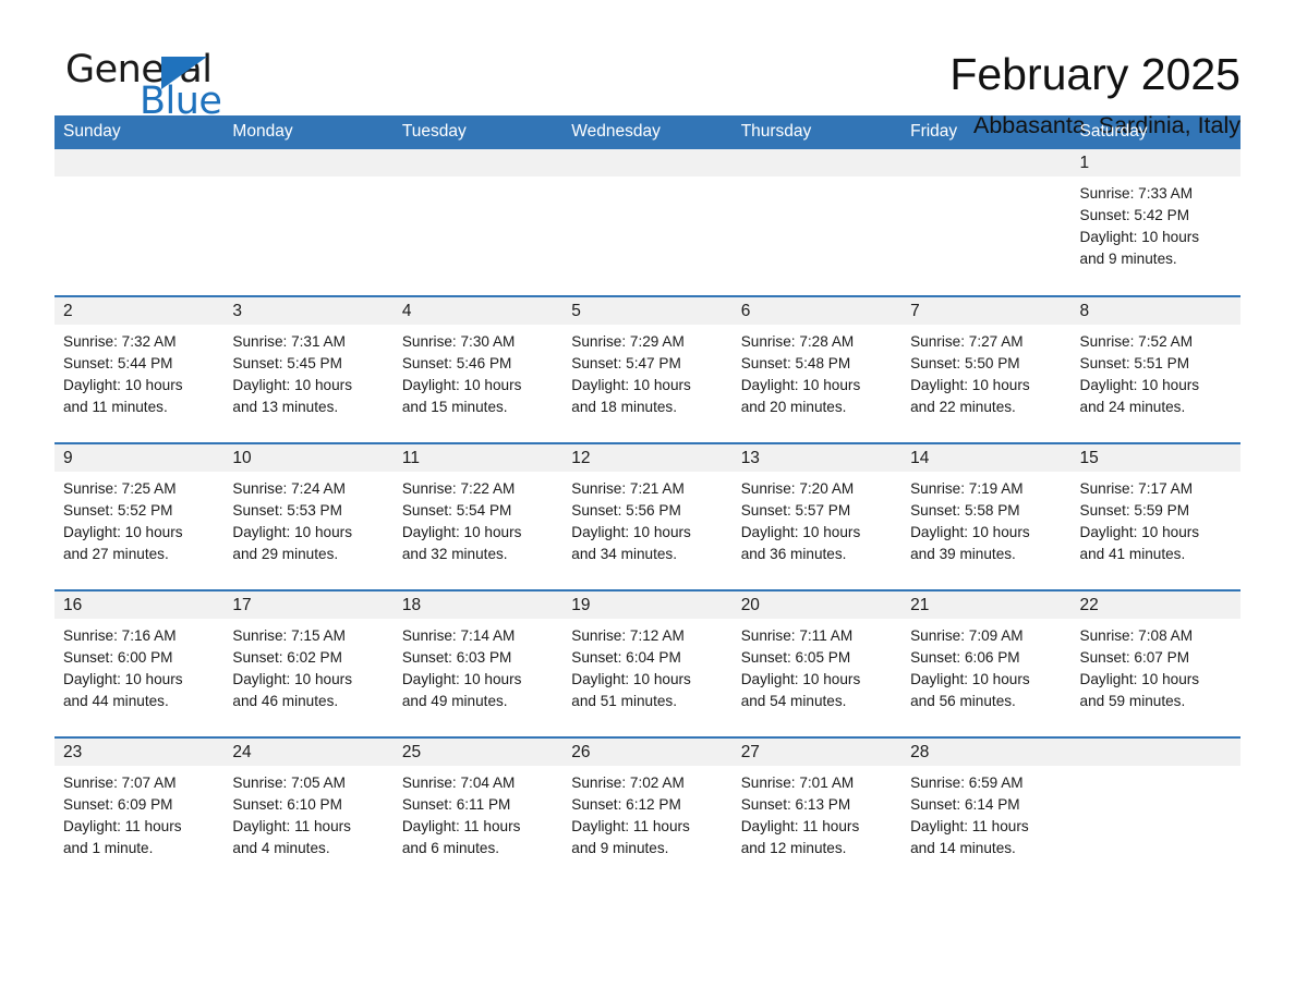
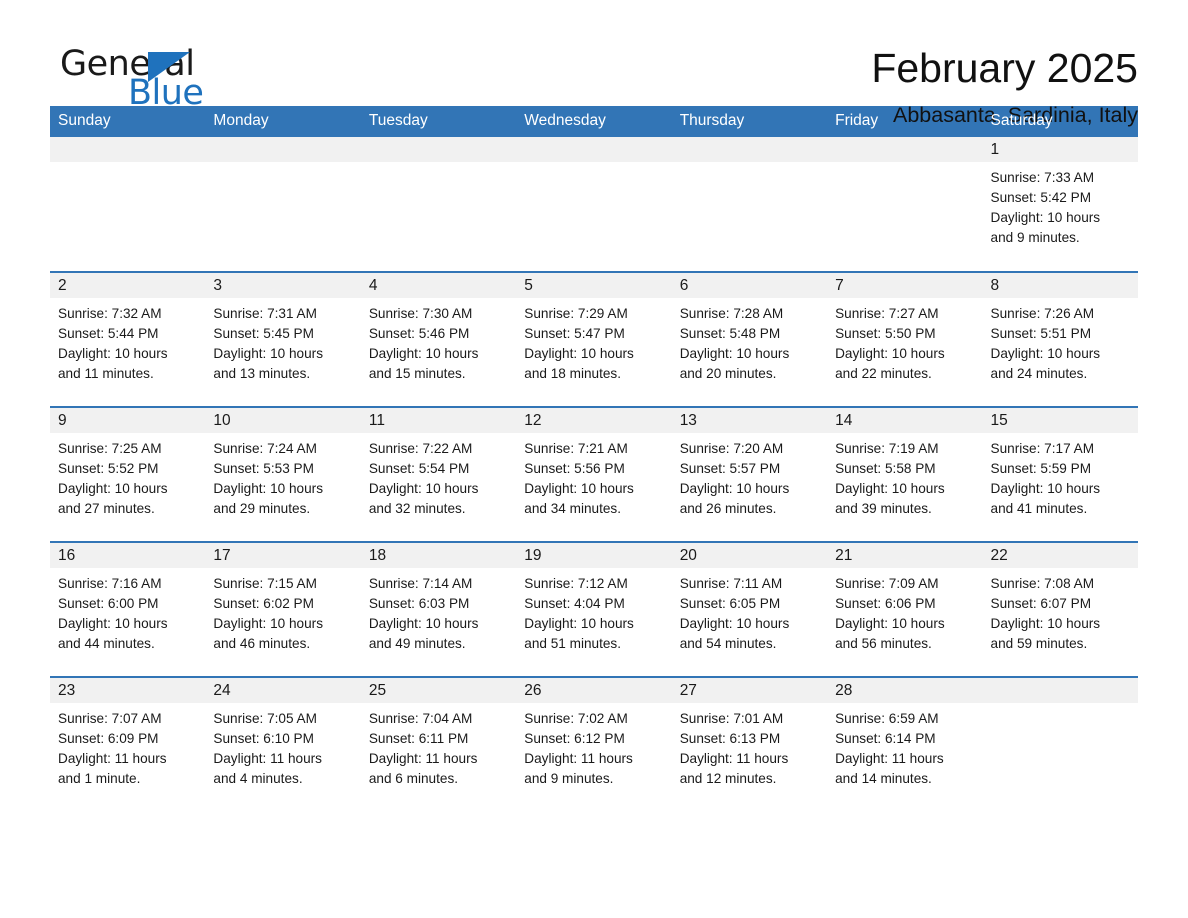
  General
  Blue
  February 2025
  Abbasantainia, Italy
  Sunday	Monday	Tuesday	Wednesday	Thursday	Friday	Saturday
  						1Sunrise: 7:33 AMSunset: 5:42 PMDaylight: 10 hoursand 9 minutes.
- 2Sunrise: 7:32 AMSunset: 5:44 PMDaylight: 10 hoursand 11 minutes.	3Sunrise: 7:31 AMSunset: 5:45 PMDaylight: 10 hoursand 13 minutes.	4Sunrise: 7:30 AMSunset: 5:46 PMDaylight: 10 hoursand 15 minutes.	5Sunrise: 7:29 AMSunset: 5:47 PMDaylight: 10 hoursand 18 minutes.	6Sunrise: 7:28 AMSunset: 5:48 PMDaylight: 10 hoursand 20 minutes.	7Sunrise: 7:27 AMSunset: 5:50 PMDaylight: 10 hoursand 22 minutes.	8Sunrise: 7:52 AMSunset: 5:51 PMDaylight: 10 hoursand 24 minutes.
+ 2Sunrise: 7:32 AMSunset: 5:44 PMDaylight: 10 hoursand 11 minutes.	3Sunrise: 7:31 AMSunset: 5:45 PMDaylight: 10 hoursand 13 minutes.	4Sunrise: 7:30 AMSunset: 5:46 PMDaylight: 10 hoursand 15 minutes.	5Sunrise: 7:29 AMSunset: 5:47 PMDaylight: 10 hoursand 18 minutes.	6Sunrise: 7:28 AMSunset: 5:48 PMDaylight: 10 hoursand 20 minutes.	7Sunrise: 7:27 AMSunset: 5:50 PMDaylight: 10 hoursand 22 minutes.	8Sunrise: 7:26 AMSunset: 5:51 PMDaylight: 10 hoursand 24 minutes.
- 9Sunrise: 7:25 AMSunset: 5:52 PMDaylight: 10 hoursand 27 minutes.	10Sunrise: 7:24 AMSunset: 5:53 PMDaylight: 10 hoursand 29 minutes.	11Sunrise: 7:22 AMSunset: 5:54 PMDaylight: 10 hoursand 32 minutes.	12Sunrise: 7:21 AMSunset: 5:56 PMDaylight: 10 hoursand 34 minutes.	13Sunrise: 7:20 AMSunset: 5:57 PMDaylight: 10 hoursand 36 minutes.	14Sunrise: 7:19 AMSunset: 5:58 PMDaylight: 10 hoursand 39 minutes.	15Sunrise: 7:17 AMSunset: 5:59 PMDaylight: 10 hoursand 41 minutes.
+ 9Sunrise: 7:25 AMSunset: 5:52 PMDaylight: 10 hoursand 27 minutes.	10Sunrise: 7:24 AMSunset: 5:53 PMDaylight: 10 hoursand 29 minutes.	11Sunrise: 7:22 AMSunset: 5:54 PMDaylight: 10 hoursand 32 minutes.	12Sunrise: 7:21 AMSunset: 5:56 PMDaylight: 10 hoursand 34 minutes.	13Sunrise: 7:20 AMSunset: 5:57 PMDaylight: 10 hoursand 26 minutes.	14Sunrise: 7:19 AMSunset: 5:58 PMDaylight: 10 hoursand 39 minutes.	15Sunrise: 7:17 AMSunset: 5:59 PMDaylight: 10 hoursand 41 minutes.
- 16Sunrise: 7:16 AMSunset: 6:00 PMDaylight: 10 hoursand 44 minutes.	17Sunrise: 7:15 AMSunset: 6:02 PMDaylight: 10 hoursand 46 minutes.	18Sunrise: 7:14 AMSunset: 6:03 PMDaylight: 10 hoursand 49 minutes.	19Sunrise: 7:12 AMSunset: 6:04 PMDaylight: 10 hoursand 51 minutes.	20Sunrise: 7:11 AMSunset: 6:05 PMDaylight: 10 hoursand 54 minutes.	21Sunrise: 7:09 AMSunset: 6:06 PMDaylight: 10 hoursand 56 minutes.	22Sunrise: 7:08 AMSunset: 6:07 PMDaylight: 10 hoursand 59 minutes.
+ 16Sunrise: 7:16 AMSunset: 6:00 PMDaylight: 10 hoursand 44 minutes.	17Sunrise: 7:15 AMSunset: 6:02 PMDaylight: 10 hoursand 46 minutes.	18Sunrise: 7:14 AMSunset: 6:03 PMDaylight: 10 hoursand 49 minutes.	19Sunrise: 7:12 AMSunset: 4:04 PMDaylight: 10 hoursand 51 minutes.	20Sunrise: 7:11 AMSunset: 6:05 PMDaylight: 10 hoursand 54 minutes.	21Sunrise: 7:09 AMSunset: 6:06 PMDaylight: 10 hoursand 56 minutes.	22Sunrise: 7:08 AMSunset: 6:07 PMDaylight: 10 hoursand 59 minutes.
  23Sunrise: 7:07 AMSunset: 6:09 PMDaylight: 11 hoursand 1 minute.	24Sunrise: 7:05 AMSunset: 6:10 PMDaylight: 11 hoursand 4 minutes.	25Sunrise: 7:04 AMSunset: 6:11 PMDaylight: 11 hoursand 6 minutes.	26Sunrise: 7:02 AMSunset: 6:12 PMDaylight: 11 hoursand 9 minutes.	27Sunrise: 7:01 AMSunset: 6:13 PMDaylight: 11 hoursand 12 minutes.	28Sunrise: 6:59 AMSunset: 6:14 PMDaylight: 11 hoursand 14 minutes.
